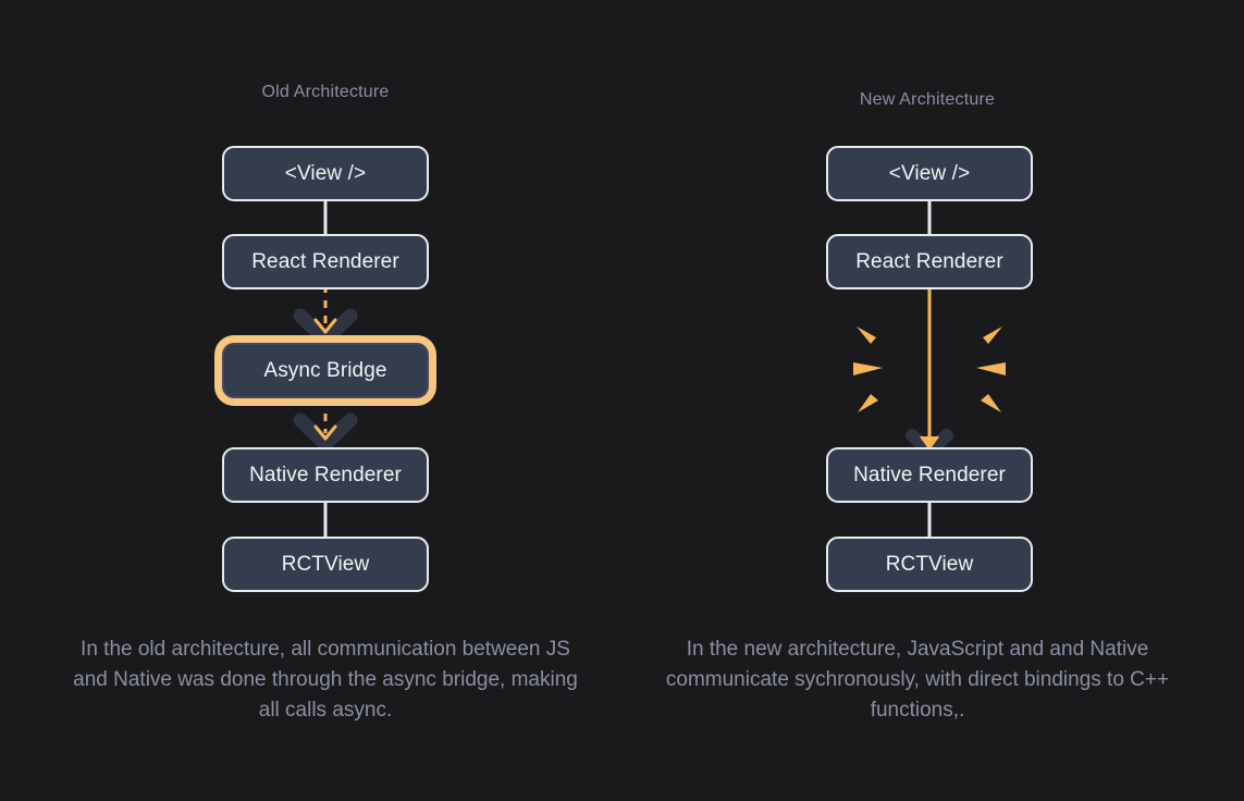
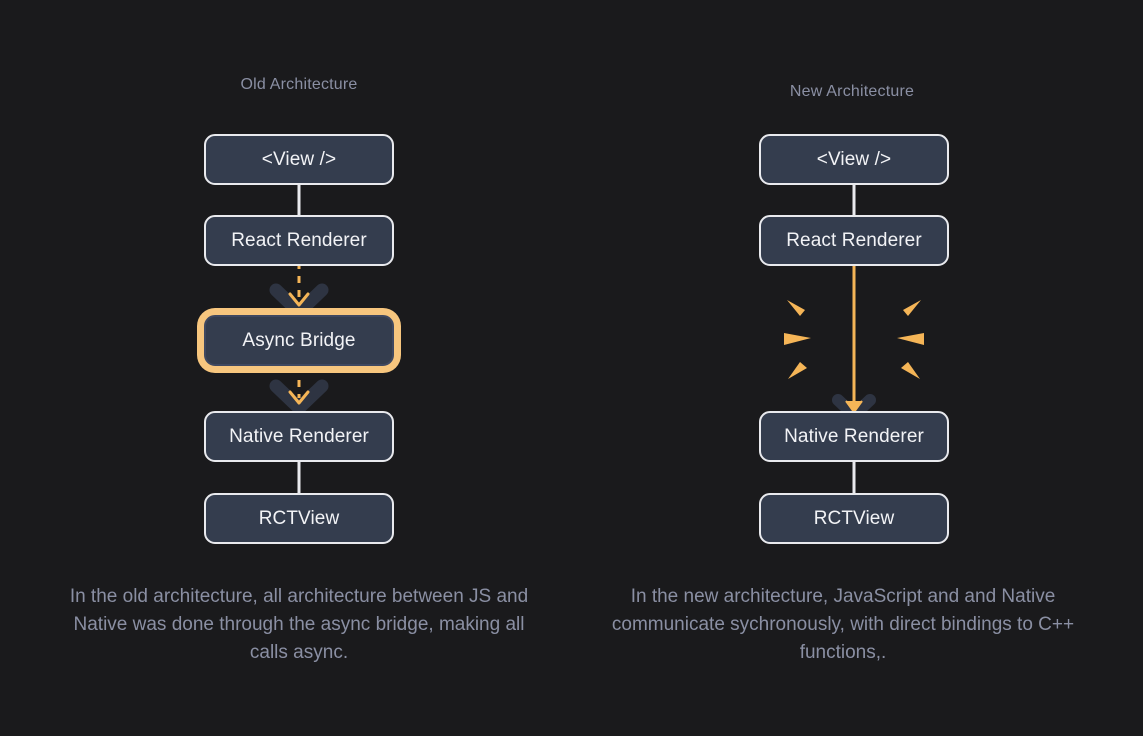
  Old Architecture
  New Architecture
  <View />
  React Renderer
  Async Bridge
  Native Renderer
  RCTView
  <View />
  React Renderer
  Native Renderer
  RCTView
- In the old architecture, all communication between JS and Native was done through the async bridge, making all calls async.
+ In the old architecture, all architecture between JS and Native was done through the async bridge, making all calls async.
  In the new architecture, JavaScript and and Native communicate sychronously, with direct bindings to C++ functions,.
